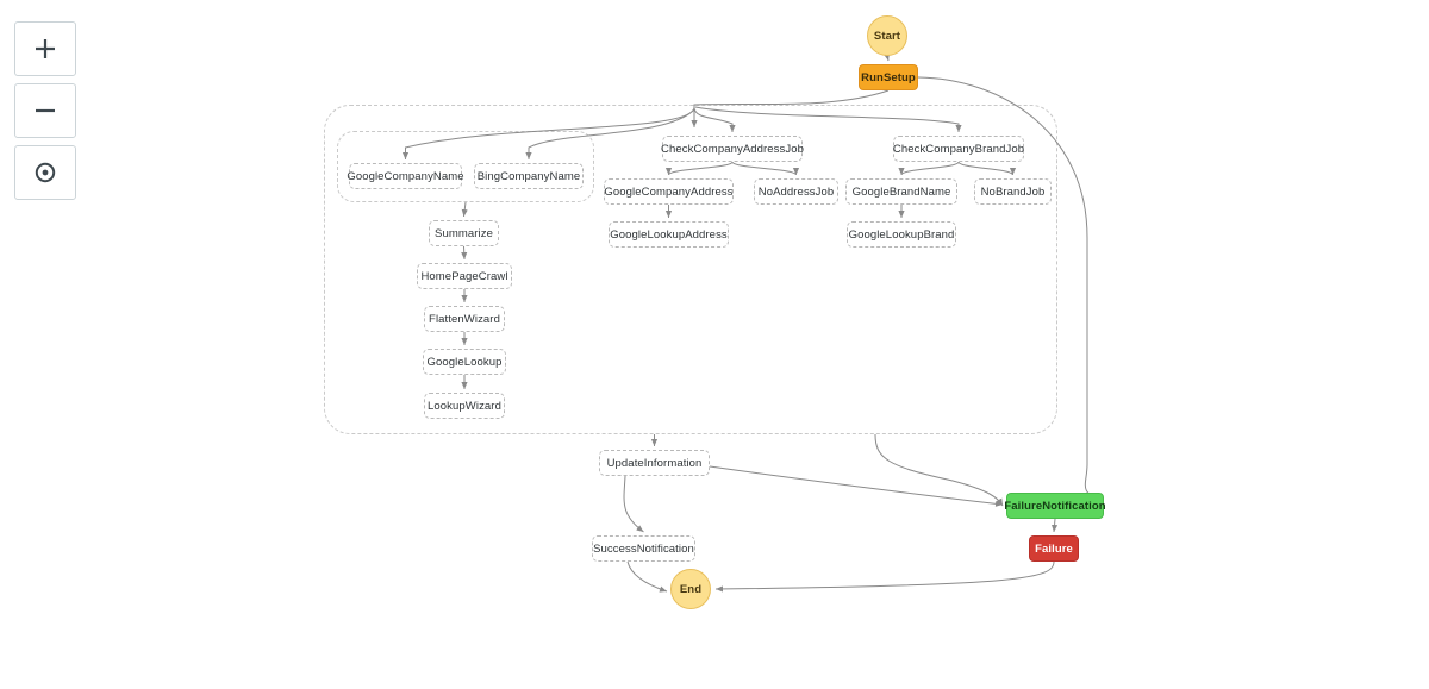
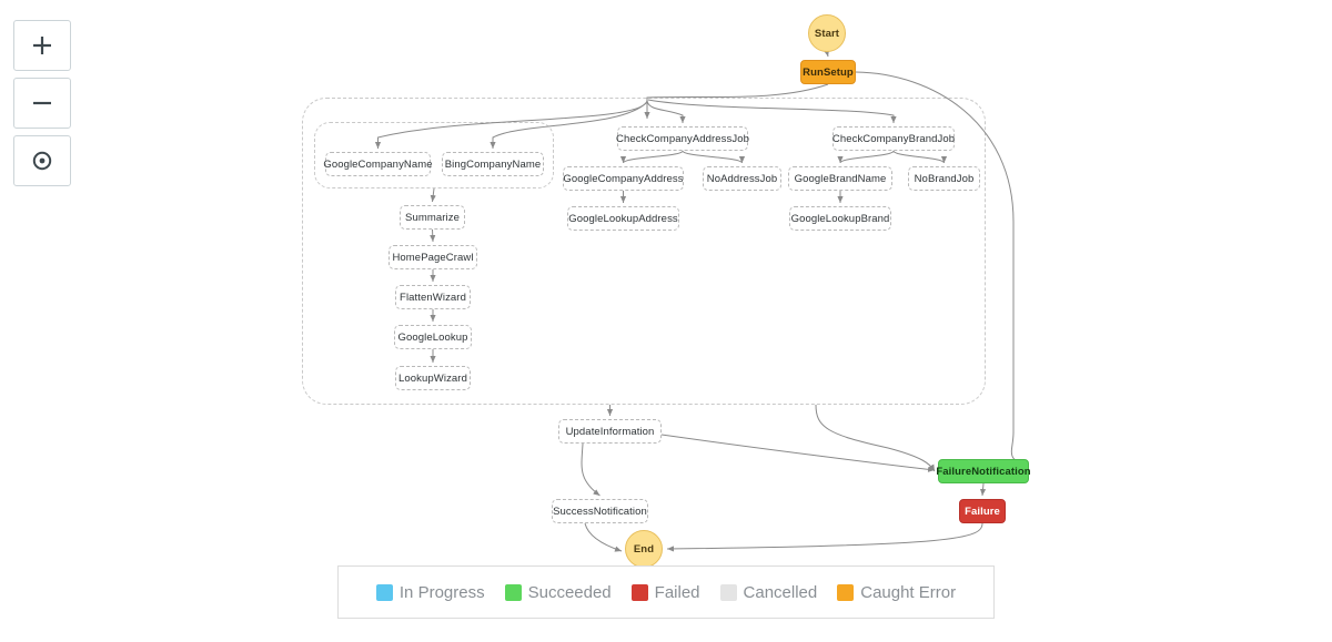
  Start
  RunSetup
  GoogleCompanyName
  BingCompanyName
  Summarize
  HomePageCrawl
  FlattenWizard
  GoogleLookup
  LookupWizard
  CheckCompanyAddressJob
  GoogleCompanyAddress
  NoAddressJob
  GoogleLookupAddress
  CheckCompanyBrandJob
  GoogleBrandName
  NoBrandJob
  GoogleLookupBrand
  UpdateInformation
  SuccessNotification
  FailureNotification
  Failure
  End
+ In Progress
+ Succeeded
+ Failed
+ Cancelled
+ Caught Error
